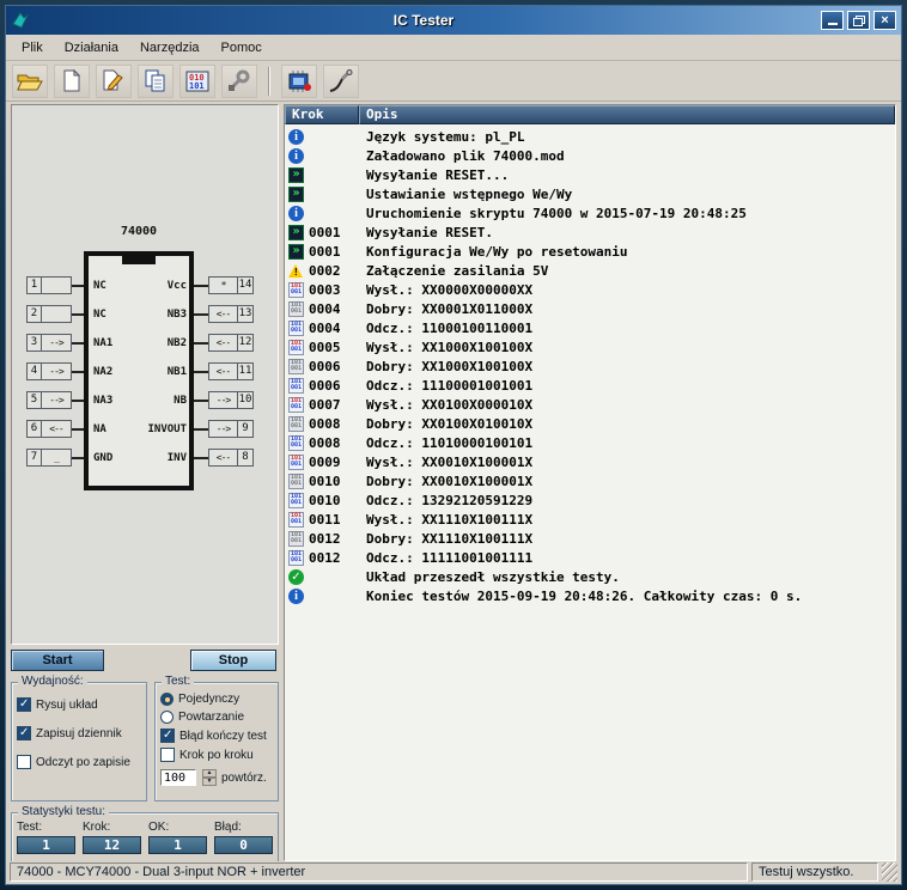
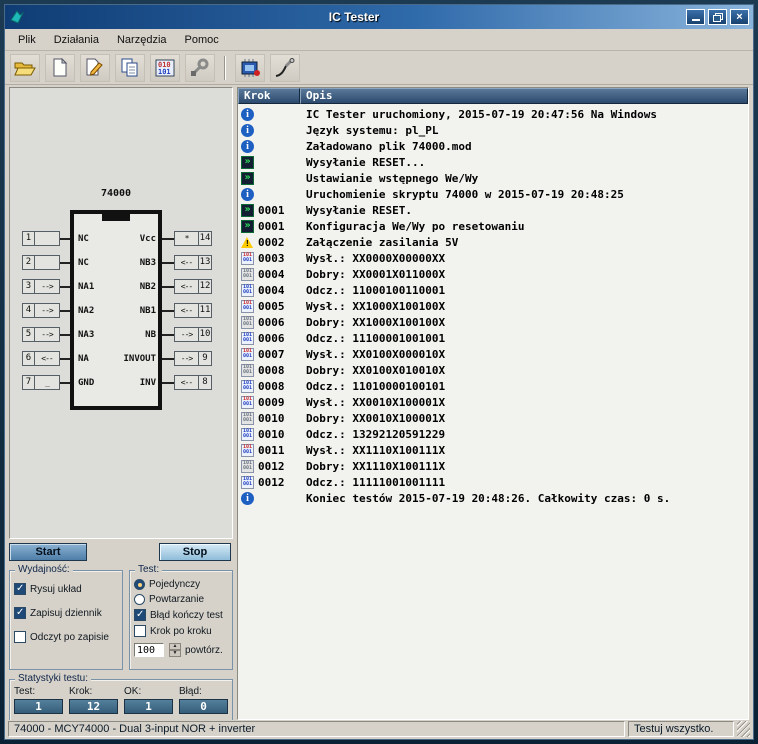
  IC Tester
  ×
  Plik
  Działania
  Narzędzia
  Pomoc
  010
  101
  74000
  1
  NC
  2
  NC
  3
  -->
  NA1
  4
  -->
  NA2
  5
  -->
  NA3
  6
  <--
  NA
  7
  _
  GND
  *
  14
  Vcc
  <--
  13
  NB3
  <--
  12
  NB2
  <--
  11
  NB1
  -->
  10
  NB
  -->
  9
  INVOUT
  <--
  8
  INV
  Start
  Stop
  Wydajność:
  Rysuj układ
  Zapisuj dziennik
  Odczyt po zapisie
  Test:
  Pojedynczy
  Powtarzanie
  Błąd kończy test
  Krok po kroku
  100
  powtórz.
  Statystyki testu:
  Test:
  1
  Krok:
  12
  OK:
  1
  Błąd:
  0
  Krok
  Opis
+ IC Tester uruchomiony, 2015-07-19 20:47:56 Na Windows
  Język systemu: pl_PL
  Załadowano plik 74000.mod
  Wysyłanie RESET...
  Ustawianie wstępnego We/Wy
  Uruchomienie skryptu 74000 w 2015-07-19 20:48:25
  0001
  Wysyłanie RESET.
  0001
  Konfiguracja We/Wy po resetowaniu
  0002
  Załączenie zasilania 5V
  0003
  Wysł.: XX0000X00000XX
  0004
  Dobry: XX0001X011000X
  0004
  Odcz.: 11000100110001
  0005
  Wysł.: XX1000X100100X
  0006
  Dobry: XX1000X100100X
  0006
  Odcz.: 11100001001001
  0007
  Wysł.: XX0100X000010X
  0008
  Dobry: XX0100X010010X
  0008
  Odcz.: 11010000100101
  0009
  Wysł.: XX0010X100001X
  0010
  Dobry: XX0010X100001X
  0010
  Odcz.: 13292120591229
  0011
  Wysł.: XX1110X100111X
  0012
  Dobry: XX1110X100111X
  0012
  Odcz.: 11111001001111
- Układ przeszedł wszystkie testy.
- Koniec testów 2015-09-19 20:48:26. Całkowity czas: 0 s.
+ Koniec testów 2015-07-19 20:48:26. Całkowity czas: 0 s.
  74000 - MCY74000 - Dual 3-input NOR + inverter
  Testuj wszystko.
